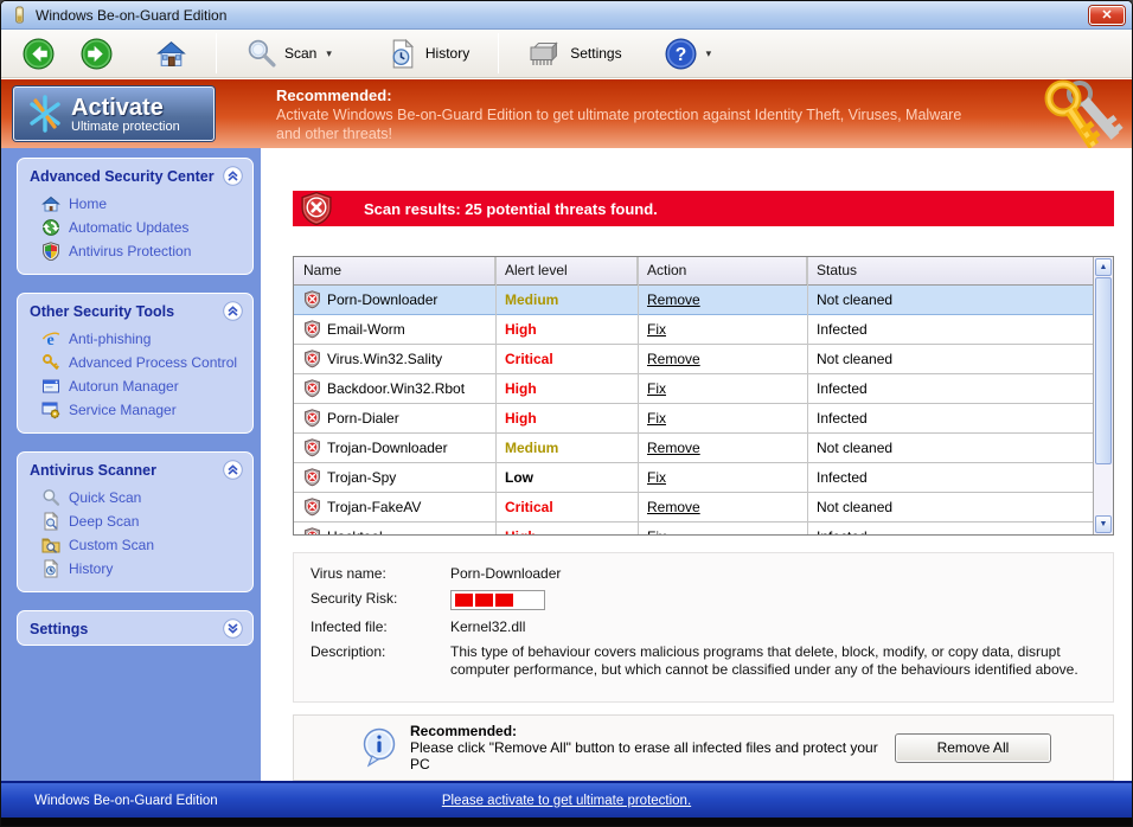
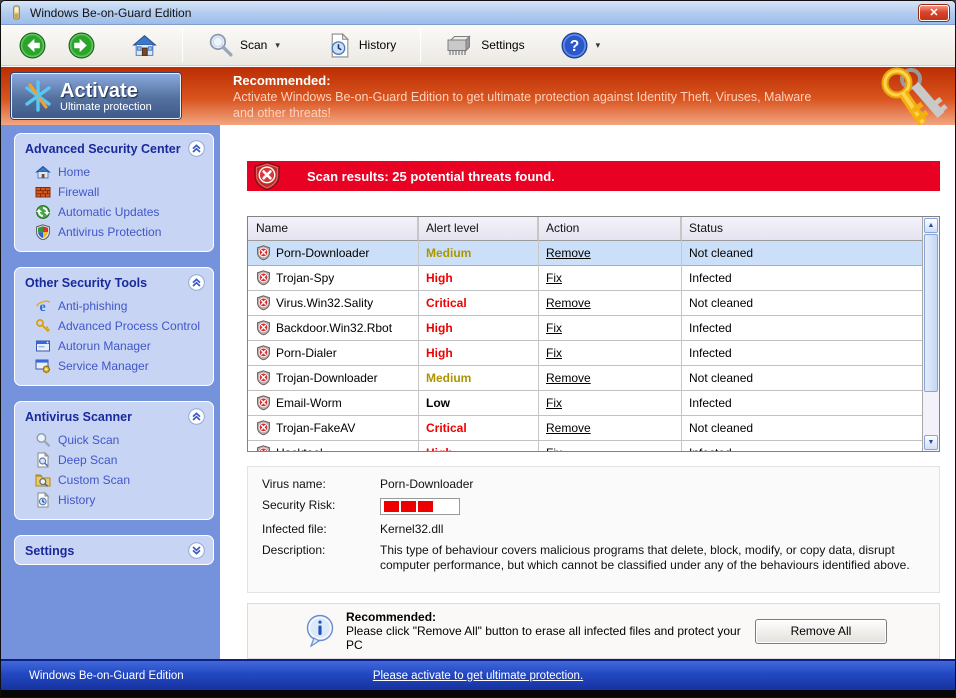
  Windows Be-on-Guard Edition
  ✕
  Scan
  ▾
  History
  Settings
  ?
  ▾
  Activate
  Ultimate protection
  Recommended:
  Activate Windows Be-on-Guard Edition to get ultimate protection against Identity Theft, Viruses, Malware and other threats!
  Advanced Security Center
  Home
+ Firewall
  Automatic Updates
  Antivirus Protection
  Other Security Tools
  e
  Anti-phishing
  Advanced Process Control
  Autorun Manager
  Service Manager
  Antivirus Scanner
  Quick Scan
  Deep Scan
  Custom Scan
  History
  Settings
  Scan results: 25 potential threats found.
  Name
  Alert level
  Action
  Status
  Porn-Downloader
  Medium
  Remove
  Not cleaned
- Email-Worm
+ Trojan-Spy
  High
  Fix
  Infected
  Virus.Win32.Sality
  Critical
  Remove
  Not cleaned
  Backdoor.Win32.Rbot
  High
  Fix
  Infected
  Porn-Dialer
  High
  Fix
  Infected
  Trojan-Downloader
  Medium
  Remove
  Not cleaned
- Trojan-Spy
+ Email-Worm
  Low
  Fix
  Infected
  Trojan-FakeAV
  Critical
  Remove
  Not cleaned
  Virus name:
  Porn-Downloader
  Security Risk:
  Infected file:
  Kernel32.dll
  Description:
  This type of behaviour covers malicious programs that delete, block, modify, or copy data, disrupt computer performance, but which cannot be classified under any of the behaviours identified above.
  Recommended:
  Please click "Remove All" button to erase all infected files and protect your PC
  Remove All
  Windows Be-on-Guard Edition
  Please activate to get ultimate protection.
